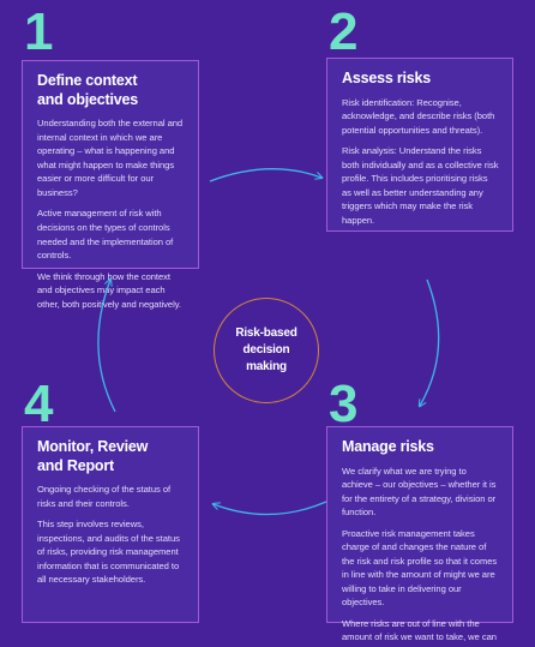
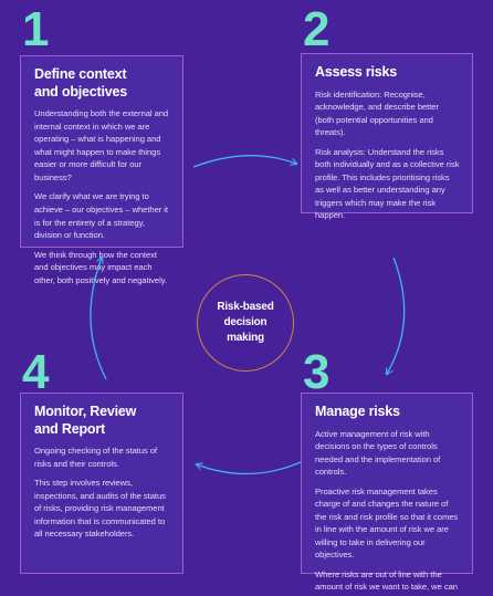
  1
  Define context
  and objectives
  Understanding both the external and internal context in which we are operating – what is happening and what might happen to make things easier or more difficult for our business?
- Active management of risk with decisions on the types of controls needed and the implementation of controls.
+ We clarify what we are trying to achieve – our objectives – whether it is for the entirety of a strategy, division or function.
  We think through how the context and objectives my impact each other, both positively and negatively.
  2
  Assess risks
- Risk identification: Recognise, acknowledge, and describe risks (both potential opportunities and threats).
+ Risk identification: Recognise, acknowledge, and describe better (both potential opportunities and threats).
  Risk analysis: Understand the risks both individually and as a collective risk profile. This includes prioritising risks as well as better understanding any triggers which may make the risk happen.
  3
  Manage risks
- We clarify what we are trying to achieve – our objectives – whether it is for the entirety of a strategy, division or function.
+ Active management of risk with decisions on the types of controls needed and the implementation of controls.
- Proactive risk management takes charge of and changes the nature of the risk and risk profile so that it comes in line with the amount of might we are willing to take in delivering our objectives.
+ Proactive risk management takes charge of and changes the nature of the risk and risk profile so that it comes in line with the amount of risk we are willing to take in delivering our objectives.
  4
  Monitor, Review
  and Report
  Ongoing checking of the status of risks and their controls.
  This step involves reviews, inspections, and audits of the status of risks, providing risk management information that is communicated to all necessary stakeholders.
  Risk-based
  decision
  making
